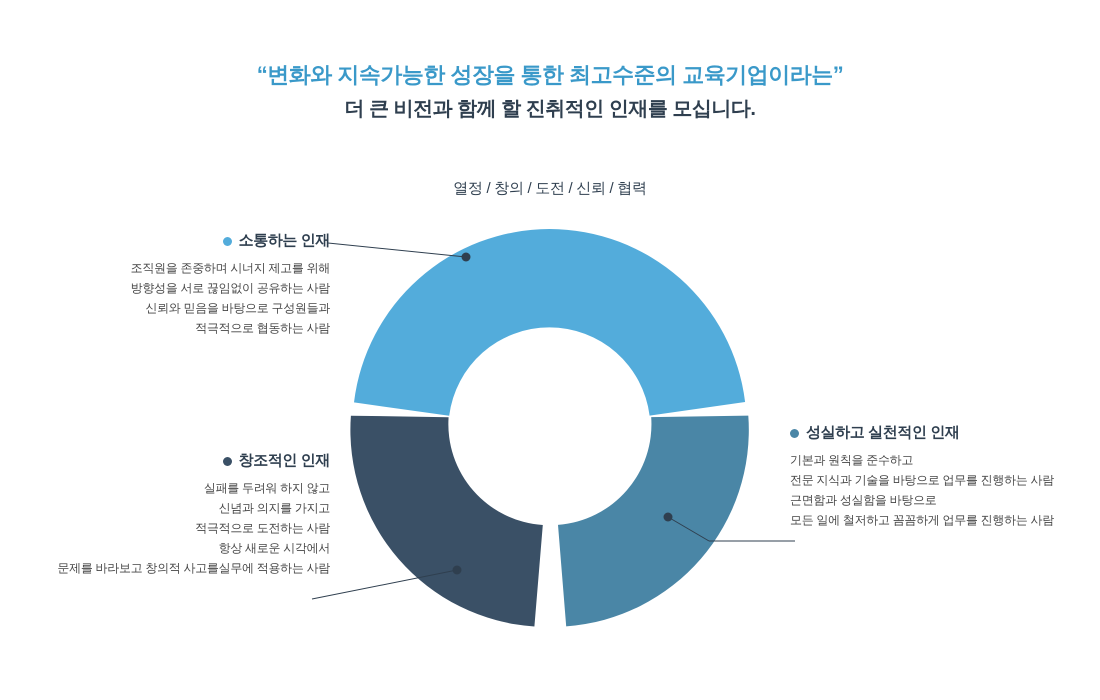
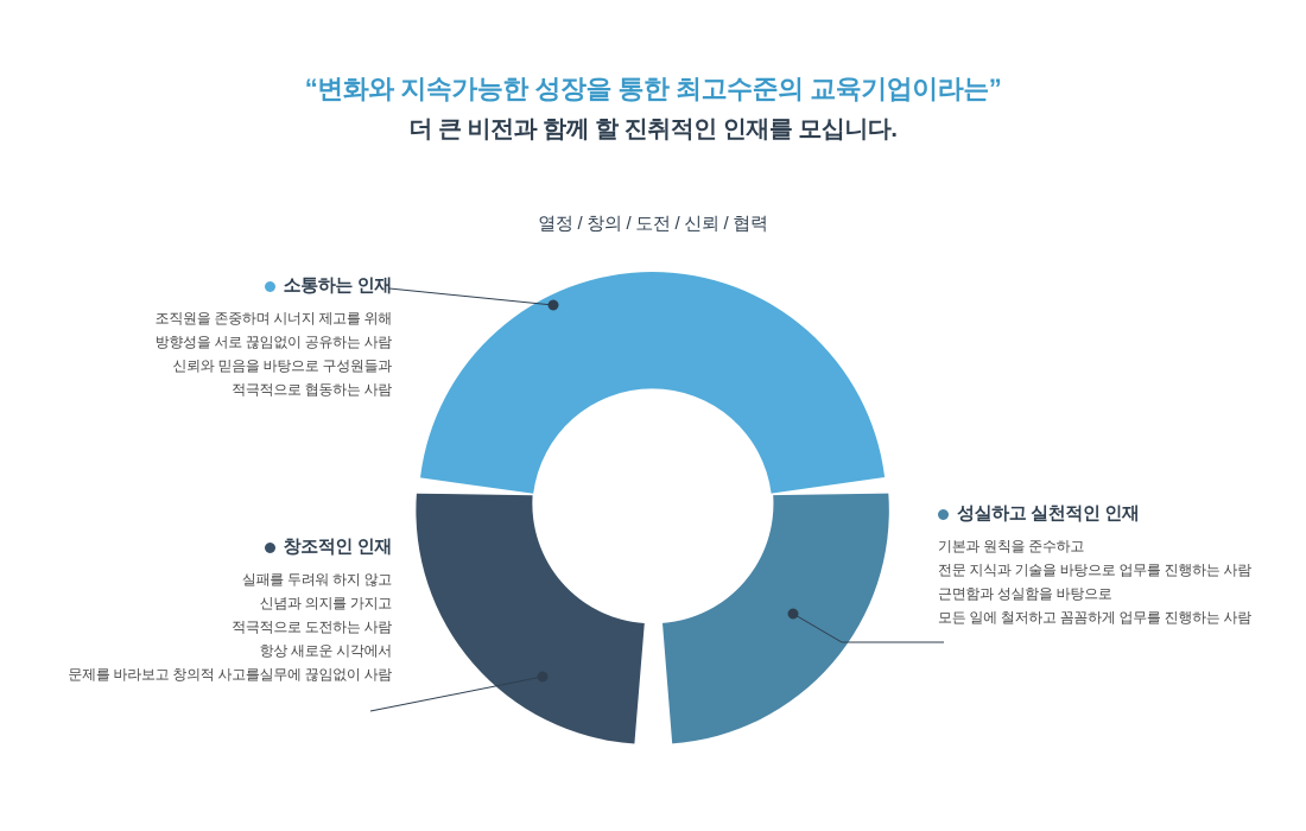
  “변화와 지속가능한 성장을 통한 최고수준의 교육기업이라는”
  더 큰 비전과 함께 할 진취적인 인재를 모십니다.
  열정 / 창의 / 도전 / 신뢰 / 협력
  소통하는 인재
  조직원을 존중하며 시너지 제고를 위해
  방향성을 서로 끊임없이 공유하는 사람
  신뢰와 믿음을 바탕으로 구성원들과
  적극적으로 협동하는 사람
  창조적인 인재
  실패를 두려워 하지 않고
  신념과 의지를 가지고
  적극적으로 도전하는 사람
  항상 새로운 시각에서
- 문제를 바라보고 창의적 사고를실무에 적용하는 사람
+ 문제를 바라보고 창의적 사고를실무에 끊임없이 사람
  성실하고 실천적인 인재
  기본과 원칙을 준수하고
  전문 지식과 기술을 바탕으로 업무를 진행하는 사람
  근면함과 성실함을 바탕으로
  모든 일에 철저하고 꼼꼼하게 업무를 진행하는 사람
